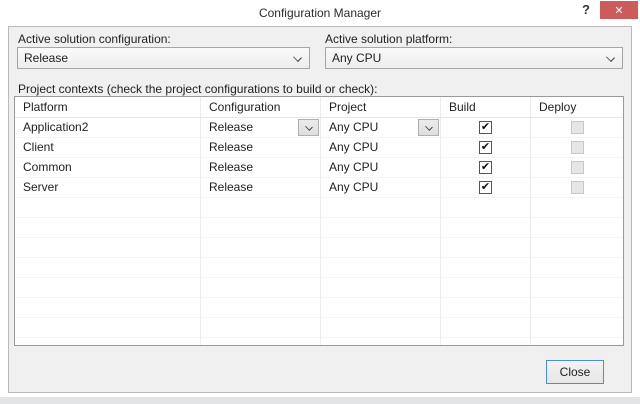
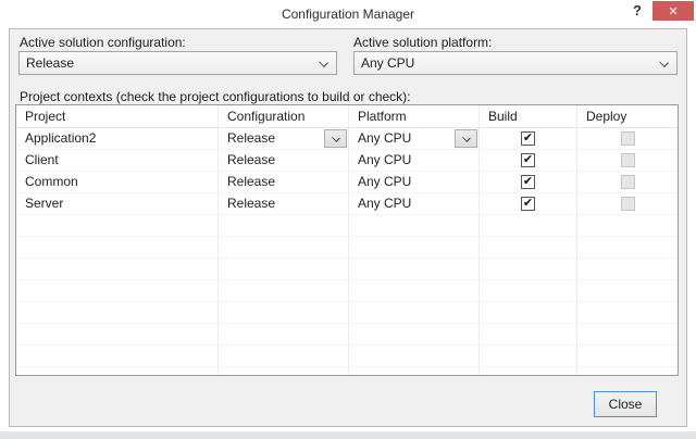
  Configuration Manager
  ?
  ✕
  Active solution configuration:
  Release
  Active solution platform:
  Any CPU
  Project contexts (check the project configurations to build or check):
- Platform
+ Project
  Configuration
- Project
+ Platform
  Build
  Deploy
  Application2
  Release
  Any CPU
  ✔
  Client
  Release
  Any CPU
  ✔
  Common
  Release
  Any CPU
  ✔
  Server
  Release
  Any CPU
  ✔
  Close
